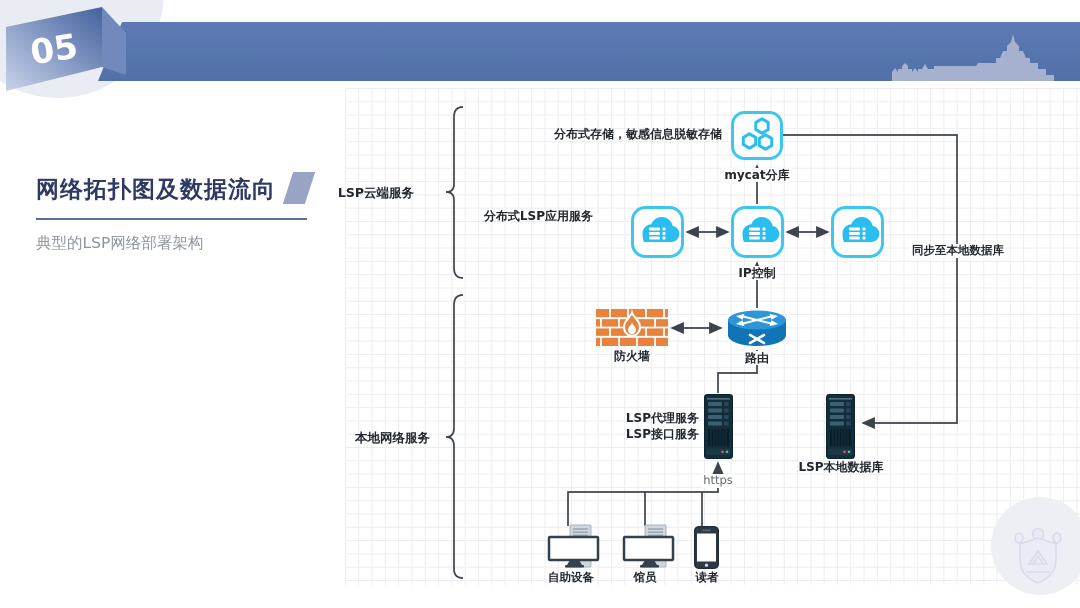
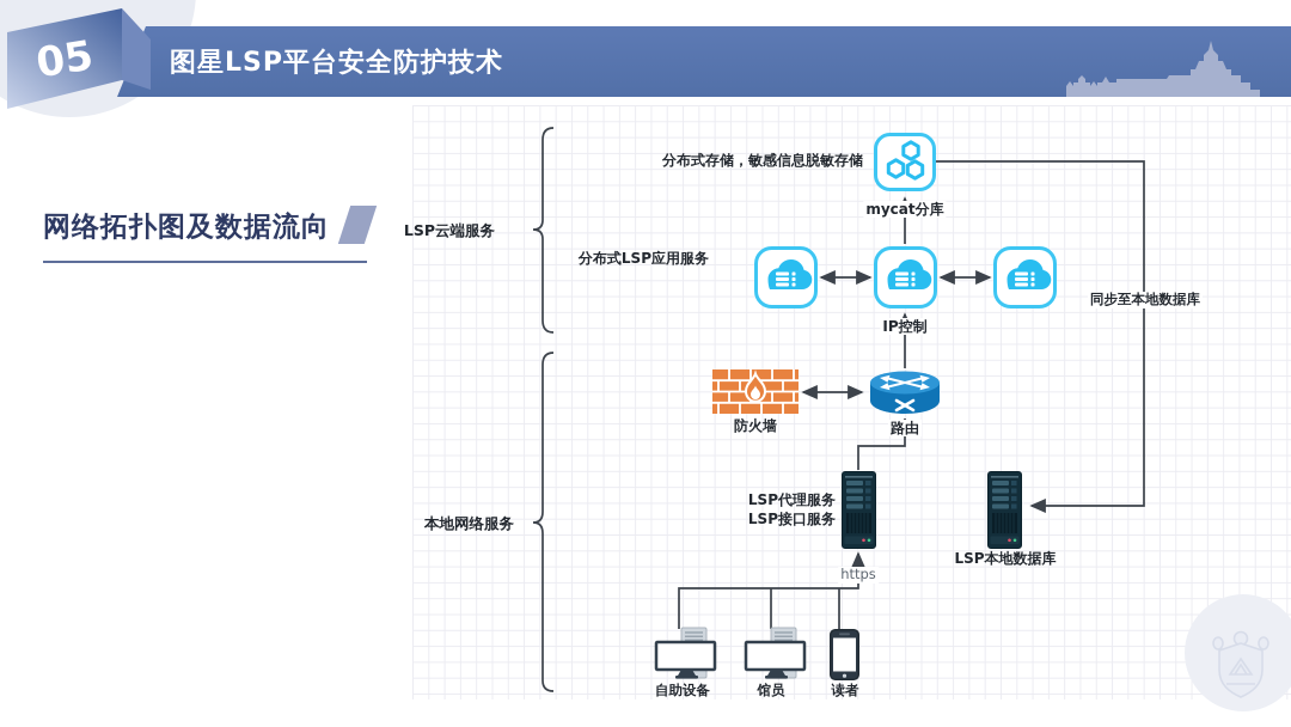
+ 图星LSP平台安全防护技术
  网络拓扑图及数据流向
- 典型的LSP网络部署架构
  分布式存储，敏感信息脱敏存储
  mycat分库
  分布式LSP应用服务
  IP控制
  同步至本地数据库
  LSP云端服务
  本地网络服务
  防火墙
  路由
  LSP代理服务
  LSP接口服务
  https
  LSP本地数据库
  自助设备
  馆员
  读者
